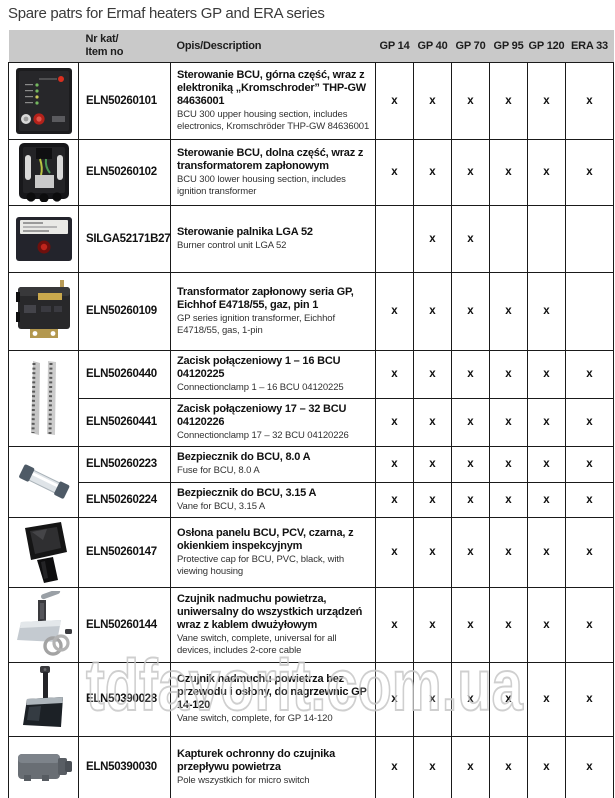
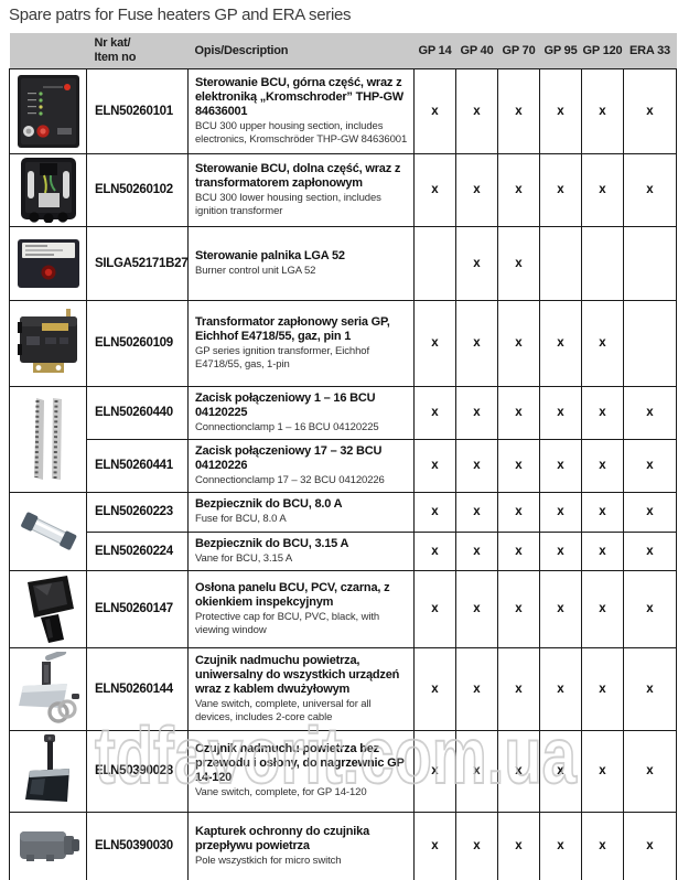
- Spare patrs for Ermaf heaters GP and ERA series
+ Spare patrs for Fuse heaters GP and ERA series
  	Nr kat/ Item no	Opis/Description	GP 14	GP 40	GP 70	GP 95	GP 120	ERA 33
  	ELN50260101	Sterowanie BCU, górna część, wraz z elektroniką „Kromschroder” THP-GW 84636001 BCU 300 upper housing section, includes electronics, Kromschröder THP-GW 84636001	x	x	x	x	x	x
  	ELN50260102	Sterowanie BCU, dolna część, wraz z transformatorem zapłonowym BCU 300 lower housing section, includes ignition transformer	x	x	x	x	x	x
  	SILGA52171B27	Sterowanie palnika LGA 52 Burner control unit LGA 52		x	x
  	ELN50260109	Transformator zapłonowy seria GP, Eichhof E4718/55, gaz, pin 1 GP series ignition transformer, Eichhof E4718/55, gas, 1-pin	x	x	x	x	x
  	ELN50260440	Zacisk połączeniowy 1 – 16 BCU 04120225 Connectionclamp 1 – 16 BCU 04120225	x	x	x	x	x	x
  ELN50260441	Zacisk połączeniowy 17 – 32 BCU 04120226 Connectionclamp 17 – 32 BCU 04120226	x	x	x	x	x	x
  	ELN50260223	Bezpiecznik do BCU, 8.0 A Fuse for BCU, 8.0 A	x	x	x	x	x	x
  ELN50260224	Bezpiecznik do BCU, 3.15 A Vane for BCU, 3.15 A	x	x	x	x	x	x
- 	ELN50260147	Osłona panelu BCU, PCV, czarna, z okienkiem inspekcyjnym Protective cap for BCU, PVC, black, with viewing housing	x	x	x	x	x	x
+ 	ELN50260147	Osłona panelu BCU, PCV, czarna, z okienkiem inspekcyjnym Protective cap for BCU, PVC, black, with viewing window	x	x	x	x	x	x
  	ELN50260144	Czujnik nadmuchu powietrza, uniwersalny do wszystkich urządzeń wraz z kablem dwużyłowym Vane switch, complete, universal for all devices, includes 2-core cable	x	x	x	x	x	x
  	ELN50390028	Czujnik nadmuchu powietrza bez przewodu i osłony, do nagrzewnic GP 14-120 Vane switch, complete, for GP 14-120	x	x	x	x	x	x
  	ELN50390030	Kapturek ochronny do czujnika przepływu powietrza Pole wszystkich for micro switch	x	x	x	x	x	x
  tdfavorit.com.ua
